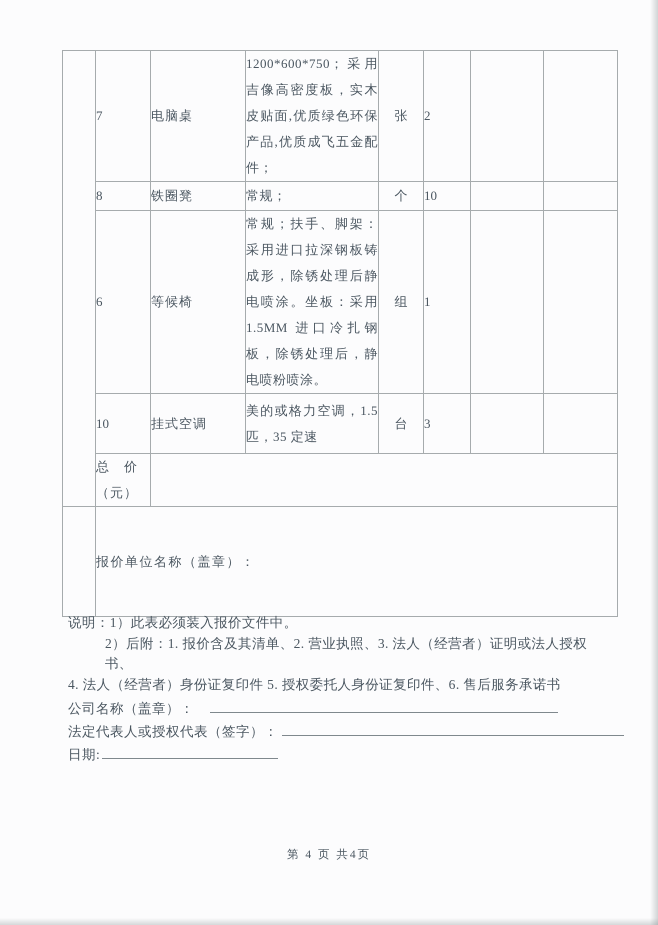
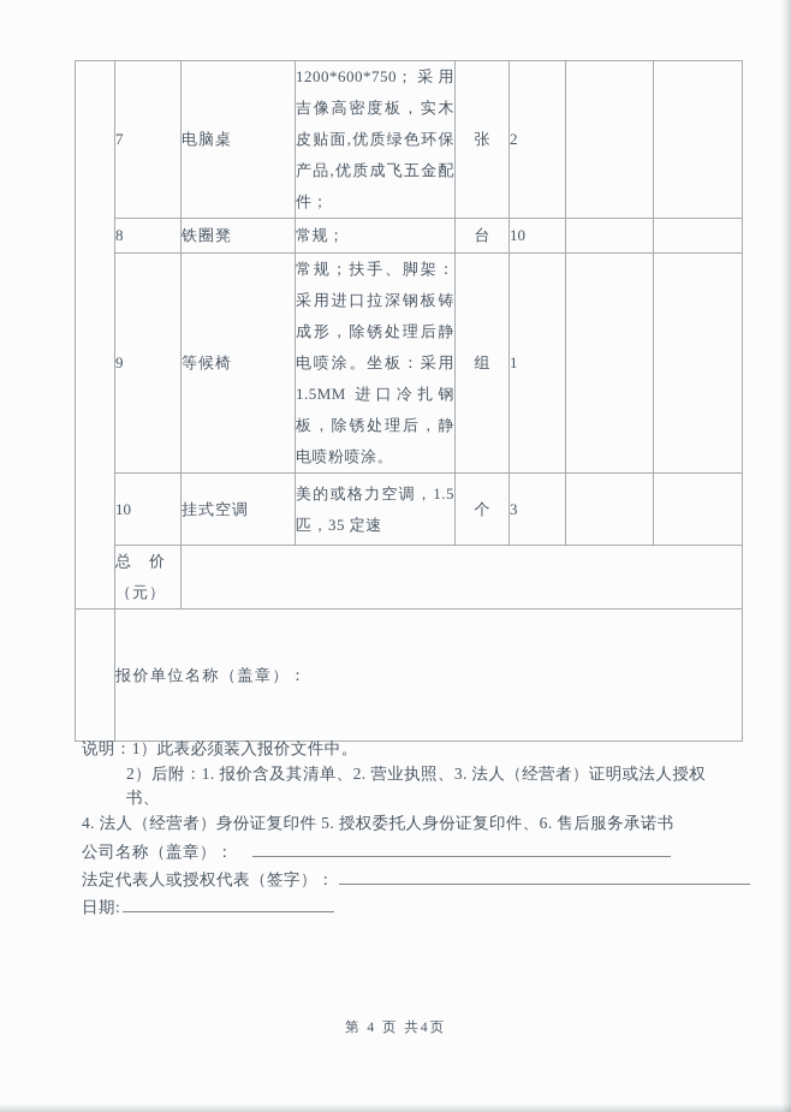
  	7	电脑桌	1200*600*750；采用吉像高密度板，实木皮贴面,优质绿色环保产品,优质成飞五金配件；	张	2
- 8	铁圈凳	常规；	个	10
+ 8	铁圈凳	常规；	台	10
- 6	等候椅	常规；扶手、脚架：采用进口拉深钢板铸成形，除锈处理后静电喷涂。坐板：采用 1.5MM 进口冷扎钢板，除锈处理后，静电喷粉喷涂。	组	1
+ 9	等候椅	常规；扶手、脚架：采用进口拉深钢板铸成形，除锈处理后静电喷涂。坐板：采用 1.5MM 进口冷扎钢板，除锈处理后，静电喷粉喷涂。	组	1
- 10	挂式空调	美的或格力空调，1.5匹，35 定速	台	3
+ 10	挂式空调	美的或格力空调，1.5匹，35 定速	个	3
  总 价 （元）
  	报价单位名称（盖章）：
  说明：1）此表必须装入报价文件中。
  2）后附：1. 报价含及其清单、2. 营业执照、3. 法人（经营者）证明或法人授权书、
  4. 法人（经营者）身份证复印件 5. 授权委托人身份证复印件、6. 售后服务承诺书
  公司名称（盖章）：
  法定代表人或授权代表（签字）：
  日期:
  第 4 页 共4页
